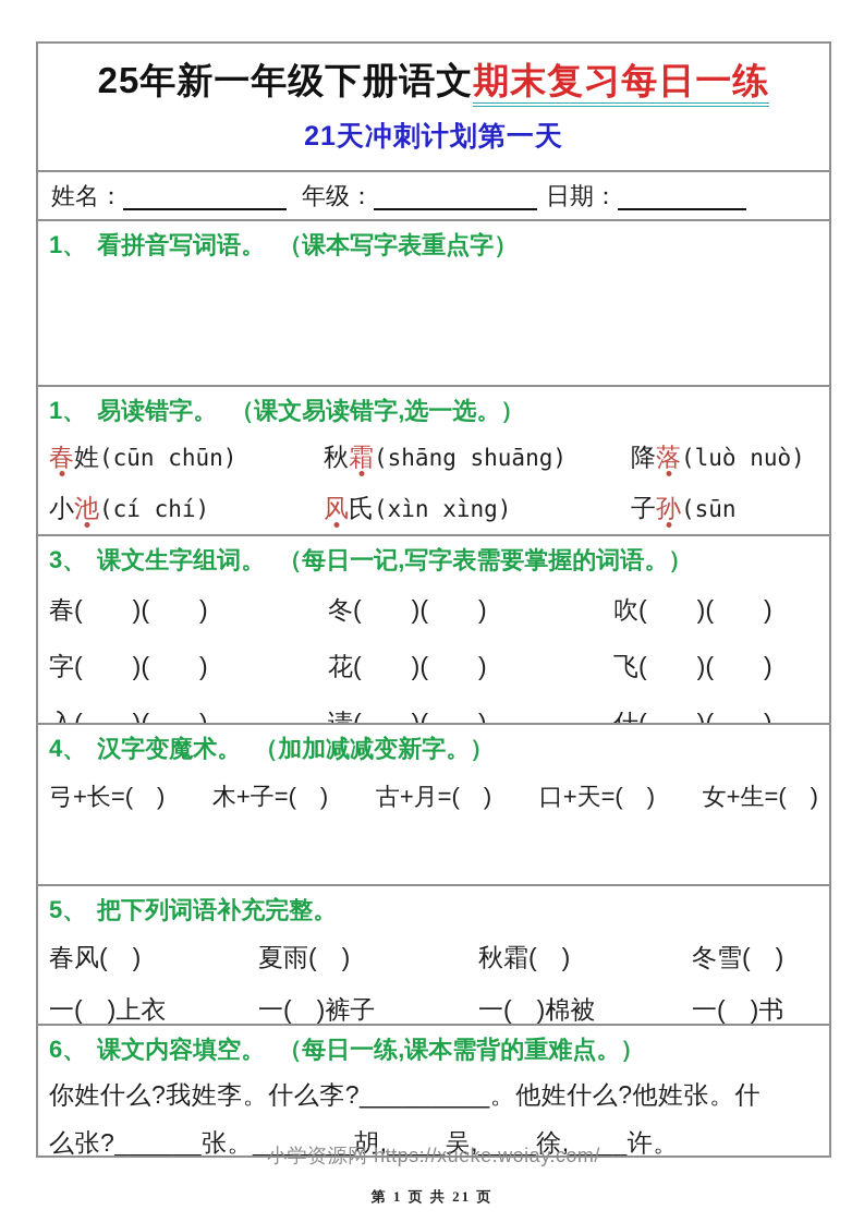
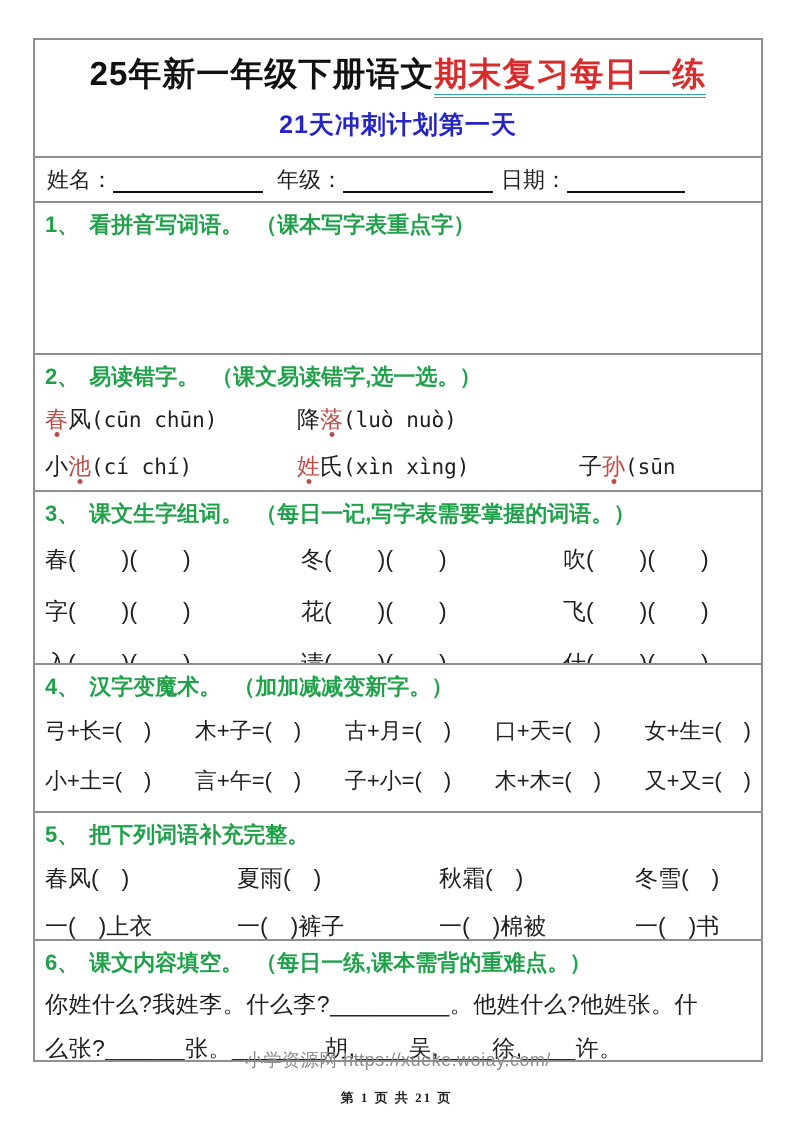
  25年新一年级下册语文期末复习每日一练
  21天冲刺计划第一天
  姓名：
  年级：
  日期：
  1、 看拼音写词语。 （课本写字表重点字）
- 1、 易读错字。 （课文易读错字,选一选。）
+ 2、 易读错字。 （课文易读错字,选一选。）
- 春姓(cūn chūn)
+ 春风(cūn chūn)
- 秋霜(shāng shuāng)
  降落(luò nuò)
  小池(cí chí)
- 风氏(xìn xìng)
+ 姓氏(xìn xìng)
  3、 课文生字组词。 （每日一记,写字表需要掌握的词语。）
  春( )( )
  冬( )( )
  吹( )( )
  字( )( )
  花( )( )
  飞( )( )
  4、 汉字变魔术。 （加加减减变新字。）
  弓+长=( )
  木+子=( )
  古+月=( )
  口+天=( )
  女+生=( )
+ 小+土=( )
+ 言+午=( )
+ 子+小=( )
+ 木+木=( )
+ 又+又=( )
  5、 把下列词语补充完整。
  春风( )
  夏雨( )
  秋霜( )
  冬雪( )
  一( )上衣
  一( )裤子
  一( )棉被
  一( )书
  6、 课文内容填空。 （每日一练,课本需背的重难点。）
  你姓什么?我姓李。什么李?_________。他姓什么?他姓张。什
  么张?______张。_______胡,____吴,____徐,____许。
  小学资源网 https://xueke.woiay.com/
  第 1 页 共 21 页
